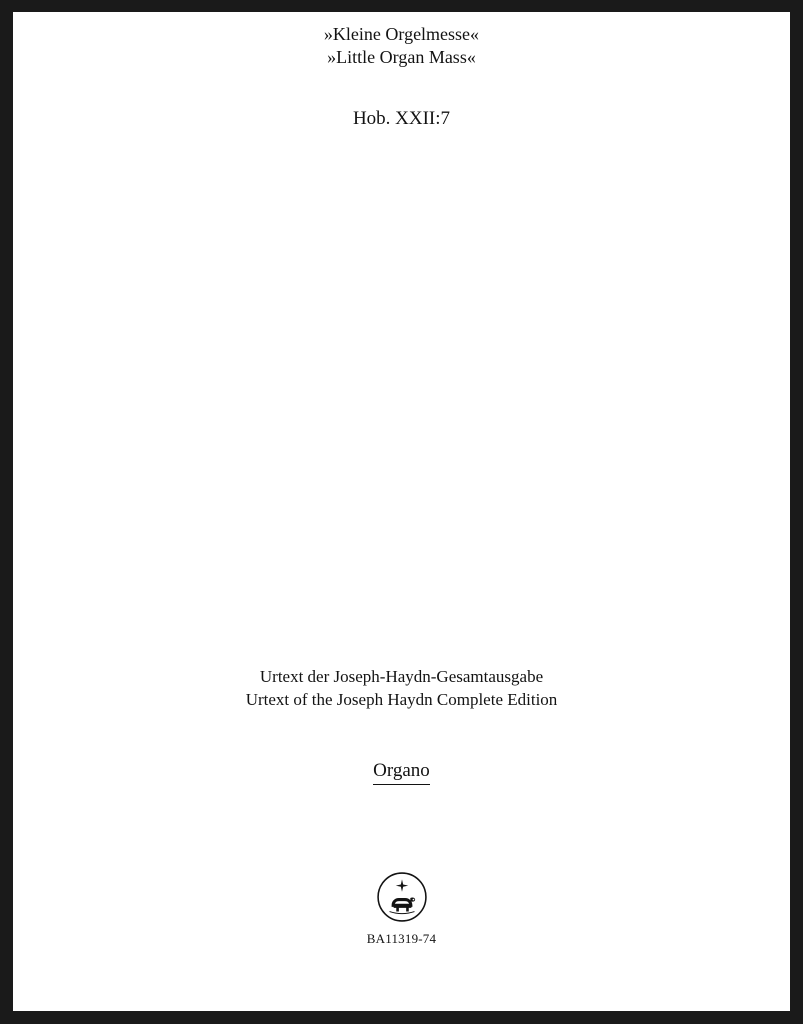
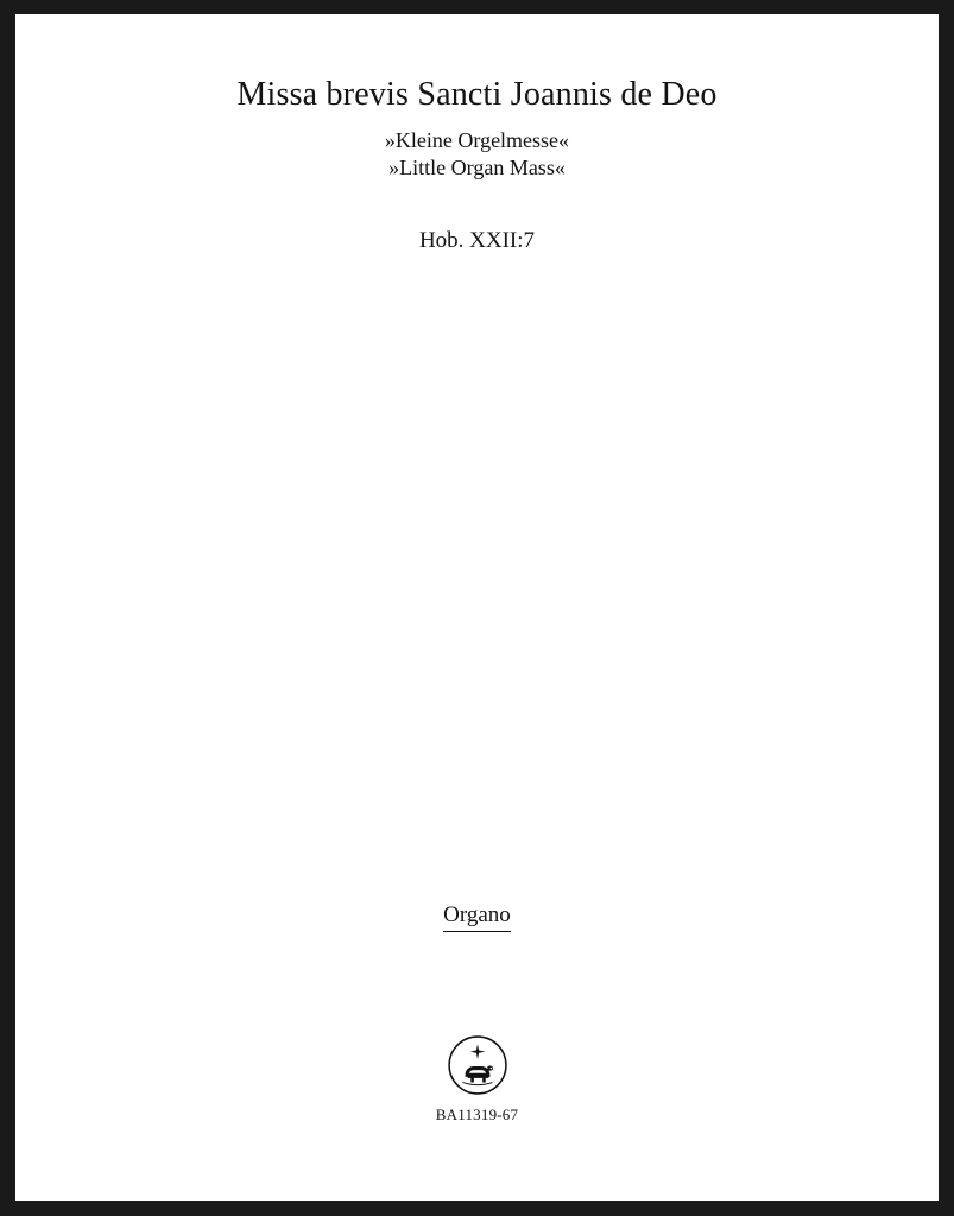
+ Missa brevis Sancti Joannis de Deo
  »Kleine Orgelmesse«
  »Little Organ Mass«
  Hob. XXII:7
- Urtext der Joseph-Haydn-Gesamtausgabe
- Urtext of the Joseph Haydn Complete Edition
  Organo
- BA11319-74
+ BA11319-67
